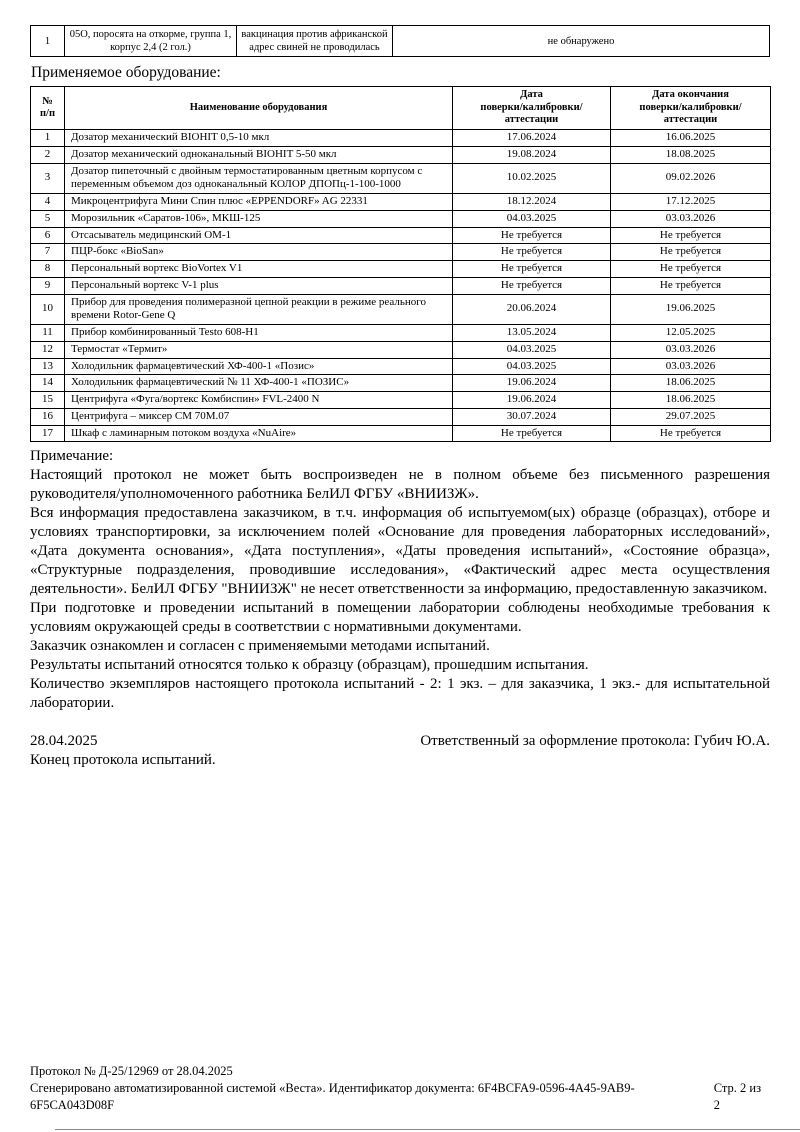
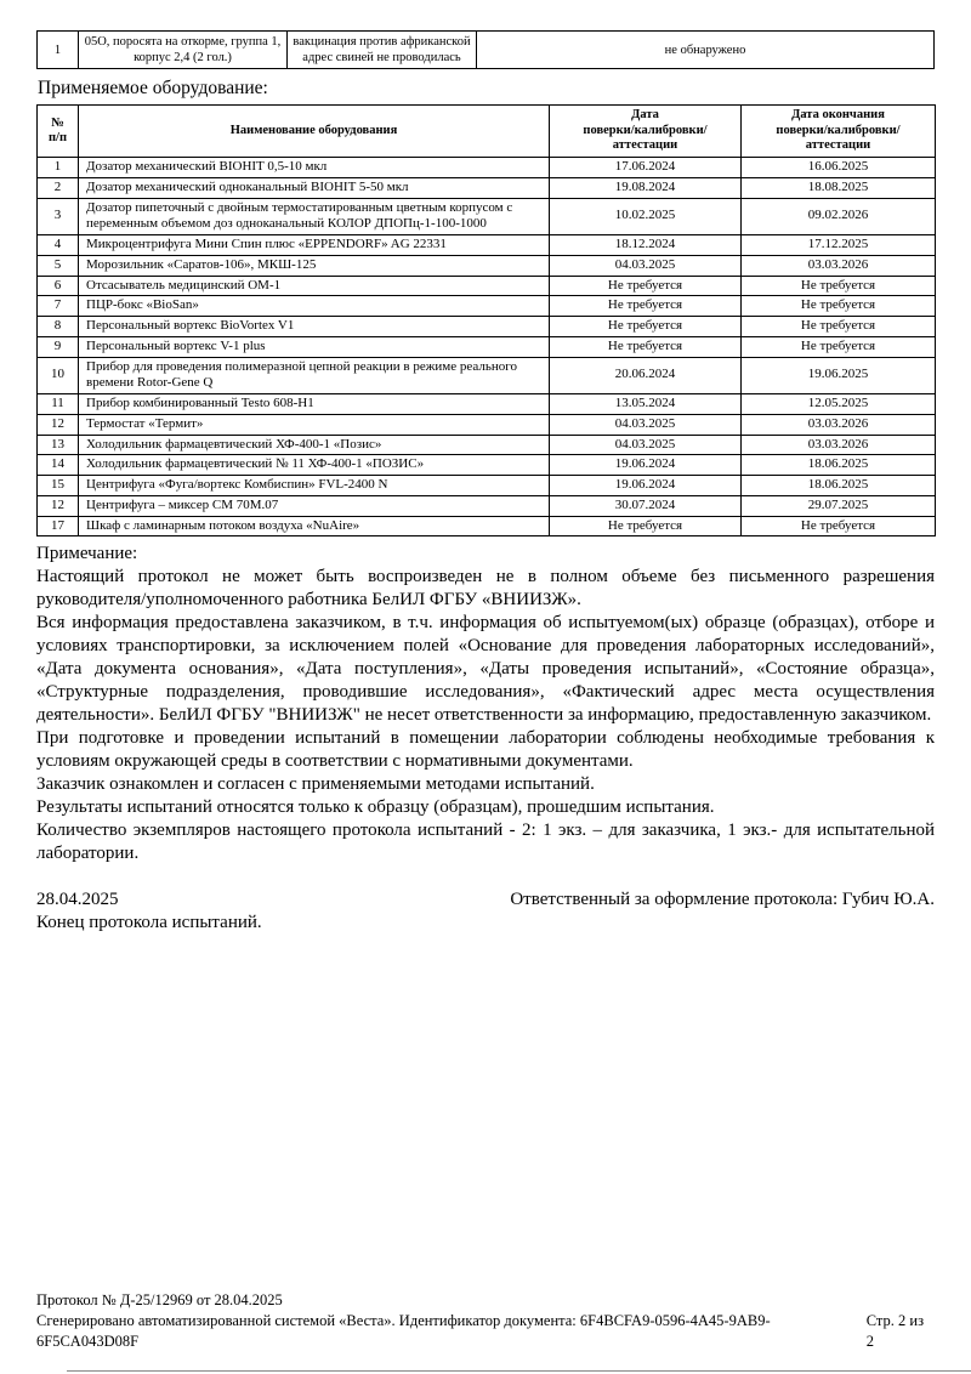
  1	05О, поросята на откорме, группа 1, корпус 2,4 (2 гол.)	вакцинация против африканской адрес свиней не проводилась	не обнаружено
  Применяемое оборудование:
  № п/п	Наименование оборудования	Дата поверки/калибровки/аттестации	Дата окончания поверки/калибровки/аттестации
  1	Дозатор механический BIOHIT 0,5-10 мкл	17.06.2024	16.06.2025
  2	Дозатор механический одноканальный BIOHIT 5-50 мкл	19.08.2024	18.08.2025
  3	Дозатор пипеточный с двойным термостатированным цветным корпусом с переменным объемом доз одноканальный КОЛОР ДПОПц-1-100-1000	10.02.2025	09.02.2026
  4	Микроцентрифуга Мини Спин плюс «EPPENDORF» AG 22331	18.12.2024	17.12.2025
  5	Морозильник «Саратов-106», МКШ-125	04.03.2025	03.03.2026
  6	Отсасыватель медицинский ОМ-1	Не требуется	Не требуется
  7	ПЦР-бокс «BioSan»	Не требуется	Не требуется
  8	Персональный вортекс BioVortex V1	Не требуется	Не требуется
  9	Персональный вортекс V-1 plus	Не требуется	Не требуется
  10	Прибор для проведения полимеразной цепной реакции в режиме реального времени Rotor-Gene Q	20.06.2024	19.06.2025
  11	Прибор комбинированный Testo 608-H1	13.05.2024	12.05.2025
  12	Термостат «Термит»	04.03.2025	03.03.2026
  13	Холодильник фармацевтический ХФ-400-1 «Позис»	04.03.2025	03.03.2026
  14	Холодильник фармацевтический № 11 ХФ-400-1 «ПОЗИС»	19.06.2024	18.06.2025
  15	Центрифуга «Фуга/вортекс Комбиспин» FVL-2400 N	19.06.2024	18.06.2025
- 16	Центрифуга – миксер СМ 70М.07	30.07.2024	29.07.2025
+ 12	Центрифуга – миксер СМ 70М.07	30.07.2024	29.07.2025
  17	Шкаф с ламинарным потоком воздуха «NuAire»	Не требуется	Не требуется
  Примечание:
  Настоящий протокол не может быть воспроизведен не в полном объеме без письменного разрешения руководителя/уполномоченного работника БелИЛ ФГБУ «ВНИИЗЖ».
  Вся информация предоставлена заказчиком, в т.ч. информация об испытуемом(ых) образце (образцах), отборе и условиях транспортировки, за исключением полей «Основание для проведения лабораторных исследований», «Дата документа основания», «Дата поступления», «Даты проведения испытаний», «Состояние образца», «Структурные подразделения, проводившие исследования», «Фактический адрес места осуществления деятельности». БелИЛ ФГБУ "ВНИИЗЖ" не несет ответственности за информацию, предоставленную заказчиком.
  При подготовке и проведении испытаний в помещении лаборатории соблюдены необходимые требования к условиям окружающей среды в соответствии с нормативными документами.
  Заказчик ознакомлен и согласен с применяемыми методами испытаний.
  Результаты испытаний относятся только к образцу (образцам), прошедшим испытания.
  Количество экземпляров настоящего протокола испытаний - 2: 1 экз. – для заказчика, 1 экз.- для испытательной лаборатории.
  28.04.2025
  Ответственный за оформление протокола: Губич Ю.А.
  Конец протокола испытаний.
  Протокол № Д-25/12969 от 28.04.2025
  Сгенерировано автоматизированной системой «Веста». Идентификатор документа: 6F4BCFA9-0596-4A45-9AB9-6F5CA043D08F
  Стр. 2 из 2
